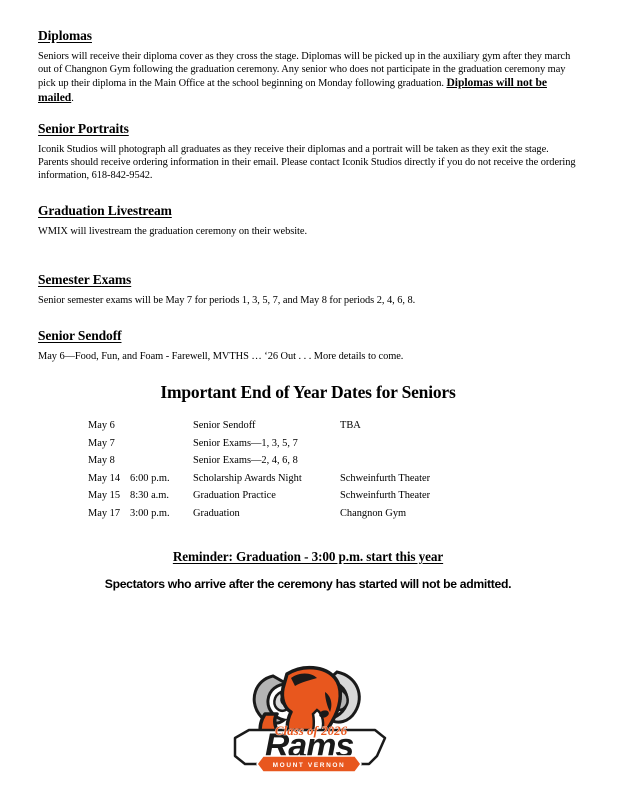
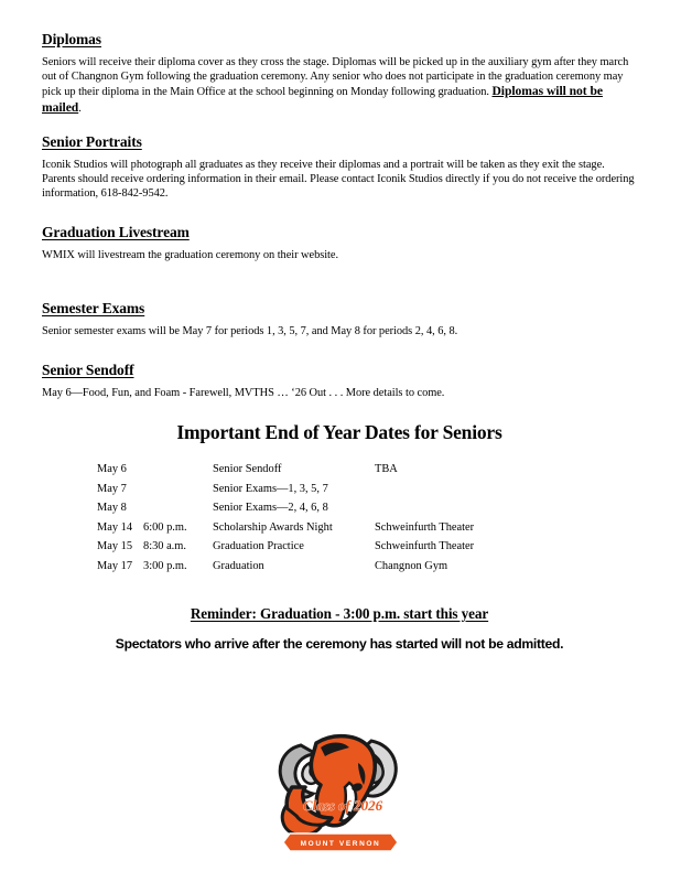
  Diplomas
  Seniors will receive their diploma cover as they cross the stage. Diplomas will be picked up in the auxiliary gym after they march out of Changnon Gym following the graduation ceremony. Any senior who does not participate in the graduation ceremony may pick up their diploma in the Main Office at the school beginning on Monday following graduation. Diplomas will not be mailed.
  Senior Portraits
  Iconik Studios will photograph all graduates as they receive their diplomas and a portrait will be taken as they exit the stage. Parents should receive ordering information in their email. Please contact Iconik Studios directly if you do not receive the ordering information, 618-842-9542.
  Graduation Livestream
  WMIX will livestream the graduation ceremony on their website.
  Semester Exams
  Senior semester exams will be May 7 for periods 1, 3, 5, 7, and May 8 for periods 2, 4, 6, 8.
  Senior Sendoff
  May 6—Food, Fun, and Foam - Farewell, MVTHS … ‘26 Out . . . More details to come.
  Important End of Year Dates for Seniors
  May 6		Senior Sendoff	TBA
  May 7		Senior Exams—1, 3, 5, 7
  May 8		Senior Exams—2, 4, 6, 8
  May 14	6:00 p.m.	Scholarship Awards Night	Schweinfurth Theater
  May 15	8:30 a.m.	Graduation Practice	Schweinfurth Theater
  May 17	3:00 p.m.	Graduation	Changnon Gym
  Reminder: Graduation - 3:00 p.m. start this year
  Spectators who arrive after the ceremony has started will not be admitted.
- Rams
  Class of 2026
